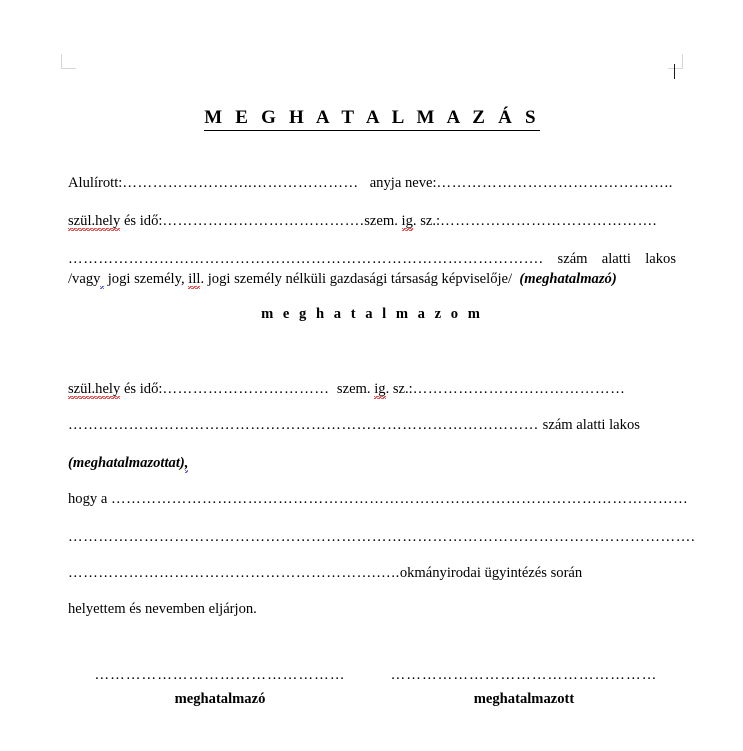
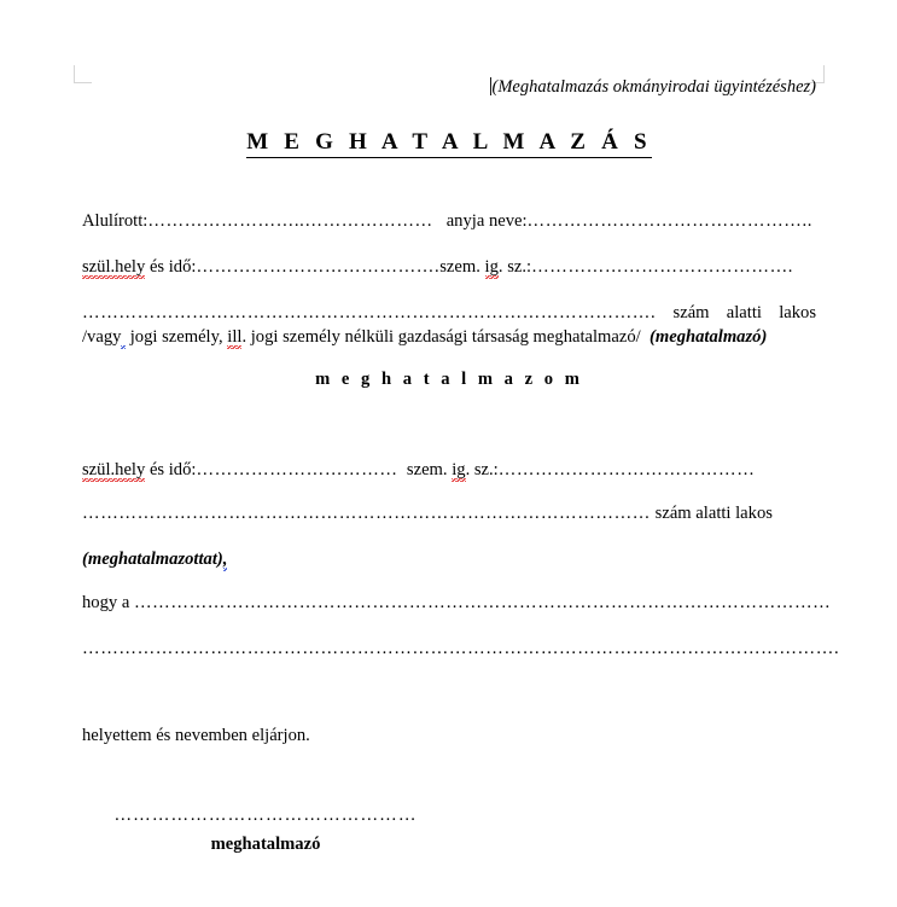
+ (Meghatalmazás okmányirodai ügyintézéshez)
  M E G H A T A L M A Z Á S
  Alulírott:……………………..………………… anyja neve:………………………………………..
  szül.hely és idő:………………………………….szem. ig. sz.:…………………………………….
  …………………………………………………………………………………. szám alatti lakos
- /vagy jogi személy, ill. jogi személy nélküli gazdasági társaság képviselője/ (meghatalmazó)
+ /vagy jogi személy, ill. jogi személy nélküli gazdasági társaság meghatalmazó/ (meghatalmazó)
  m e g h a t a l m a z o m
  szül.hely és idő:…………………………… szem. ig. sz.:……………………………………
  ………………………………………………………………………………… szám alatti lakos
  (meghatalmazottat),
  hogy a ……………………………………………………………………………………………………
  …………………………………………………………………………………………………………….
- …………………………………………………….…..okmányirodai ügyintézés során
  helyettem és nevemben eljárjon.
  …………………………………………
  meghatalmazó
- ……………………………………………
- meghatalmazott
